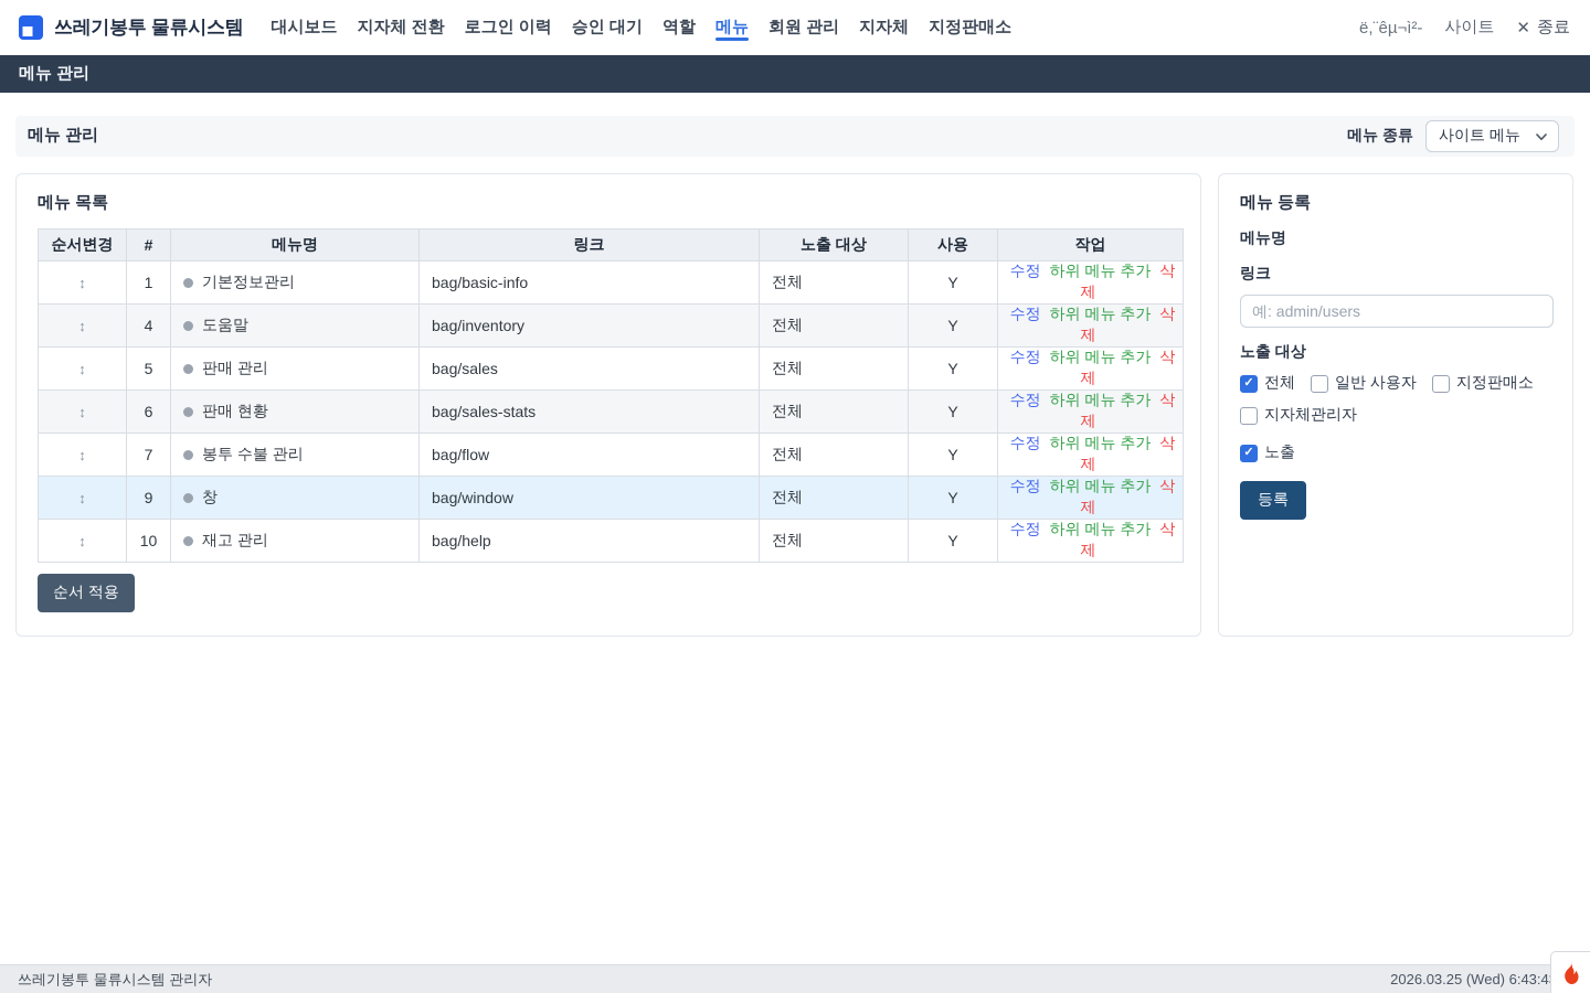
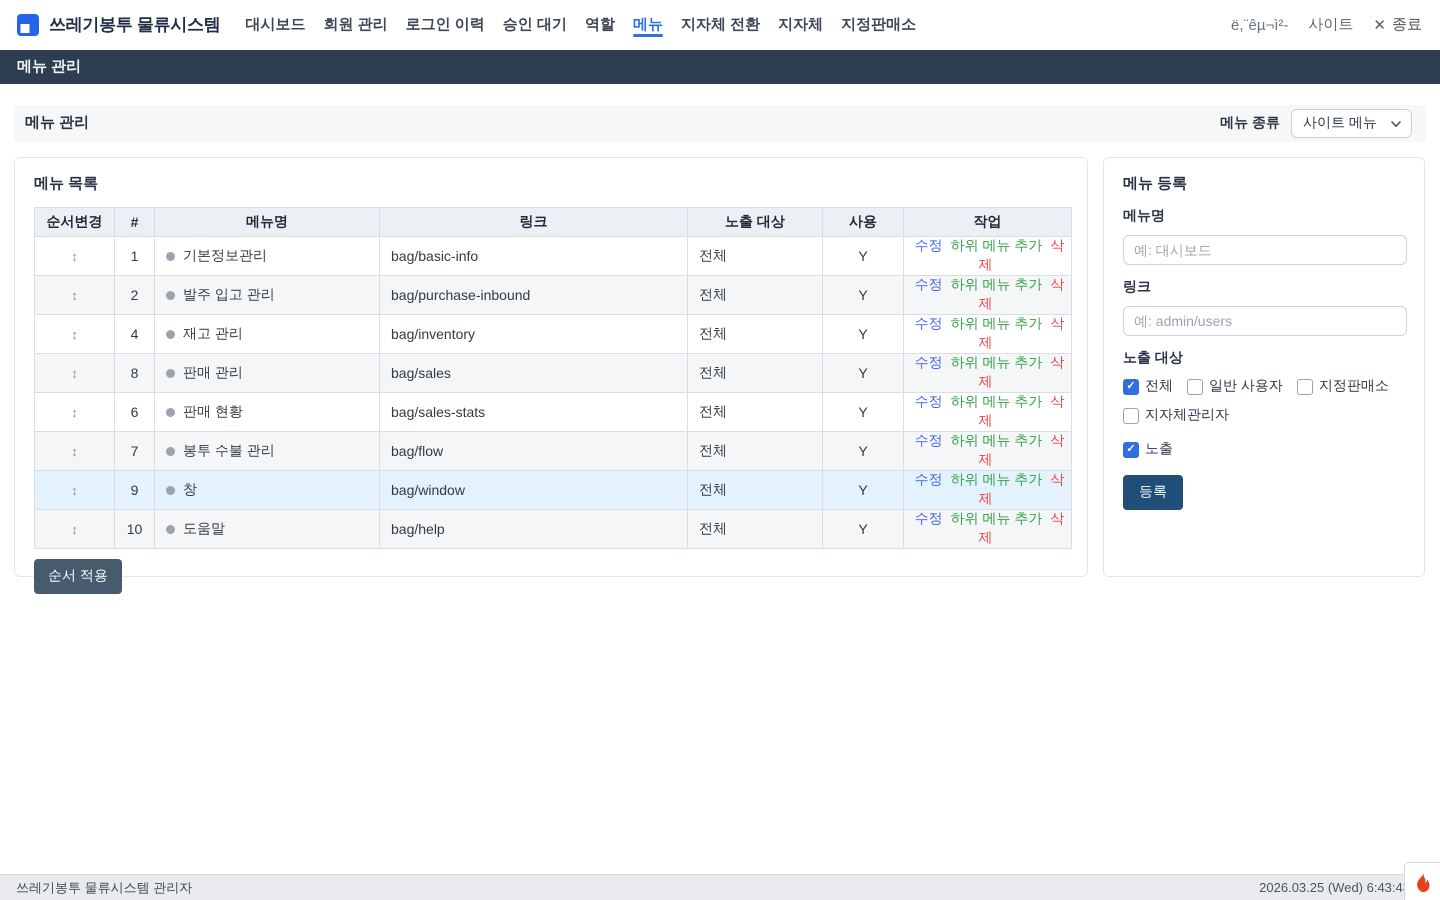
  쓰레기봉투 물류시스템
  대시보드
- 지자체 전환
+ 회원 관리
  로그인 이력
  승인 대기
  역할
  메뉴
- 회원 관리
+ 지자체 전환
  지자체
  지정판매소
  ë,¨êµ¬ì²-
  사이트
  ✕
  종료
  메뉴 관리
  메뉴 관리
  메뉴 종류
  사이트 메뉴
  메뉴 목록
  순서변경	#	메뉴명	링크	노출 대상	사용	작업
  ↕	1	기본정보관리	bag/basic-info	전체	Y	수정 하위 메뉴 추가 삭제
+ ↕	2	발주 입고 관리	bag/purchase-inbound	전체	Y	수정 하위 메뉴 추가 삭제
- ↕	4	도움말	bag/inventory	전체	Y	수정 하위 메뉴 추가 삭제
+ ↕	4	재고 관리	bag/inventory	전체	Y	수정 하위 메뉴 추가 삭제
- ↕	5	판매 관리	bag/sales	전체	Y	수정 하위 메뉴 추가 삭제
+ ↕	8	판매 관리	bag/sales	전체	Y	수정 하위 메뉴 추가 삭제
  ↕	6	판매 현황	bag/sales-stats	전체	Y	수정 하위 메뉴 추가 삭제
  ↕	7	봉투 수불 관리	bag/flow	전체	Y	수정 하위 메뉴 추가 삭제
  ↕	9	창	bag/window	전체	Y	수정 하위 메뉴 추가 삭제
- ↕	10	재고 관리	bag/help	전체	Y	수정 하위 메뉴 추가 삭제
+ ↕	10	도움말	bag/help	전체	Y	수정 하위 메뉴 추가 삭제
  순서 적용
  메뉴 등록
  메뉴명
+ 예: 대시보드
  링크
  예: admin/users
  노출 대상
  전체
  일반 사용자
  지정판매소
  지자체관리자
  노출
  등록
  쓰레기봉투 물류시스템 관리자
  2026.03.25 (Wed) 6:43:4
